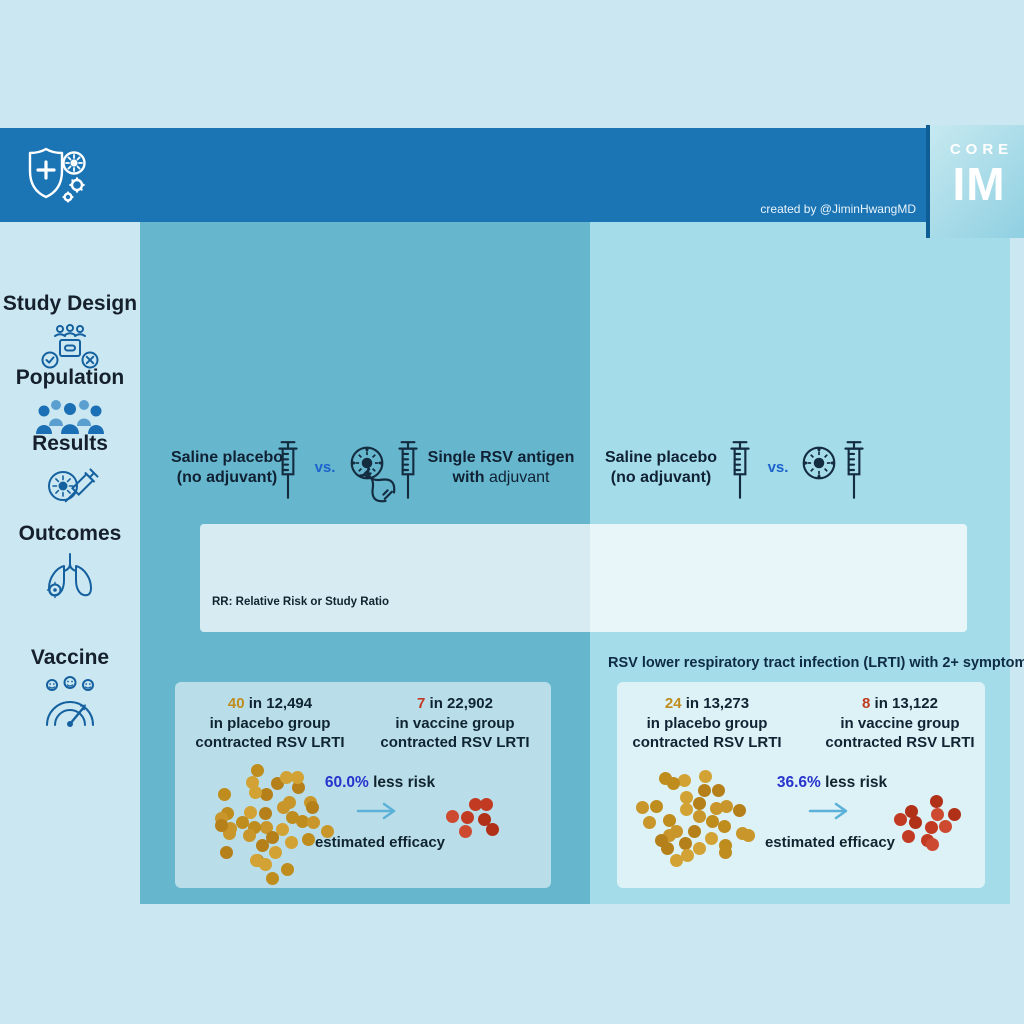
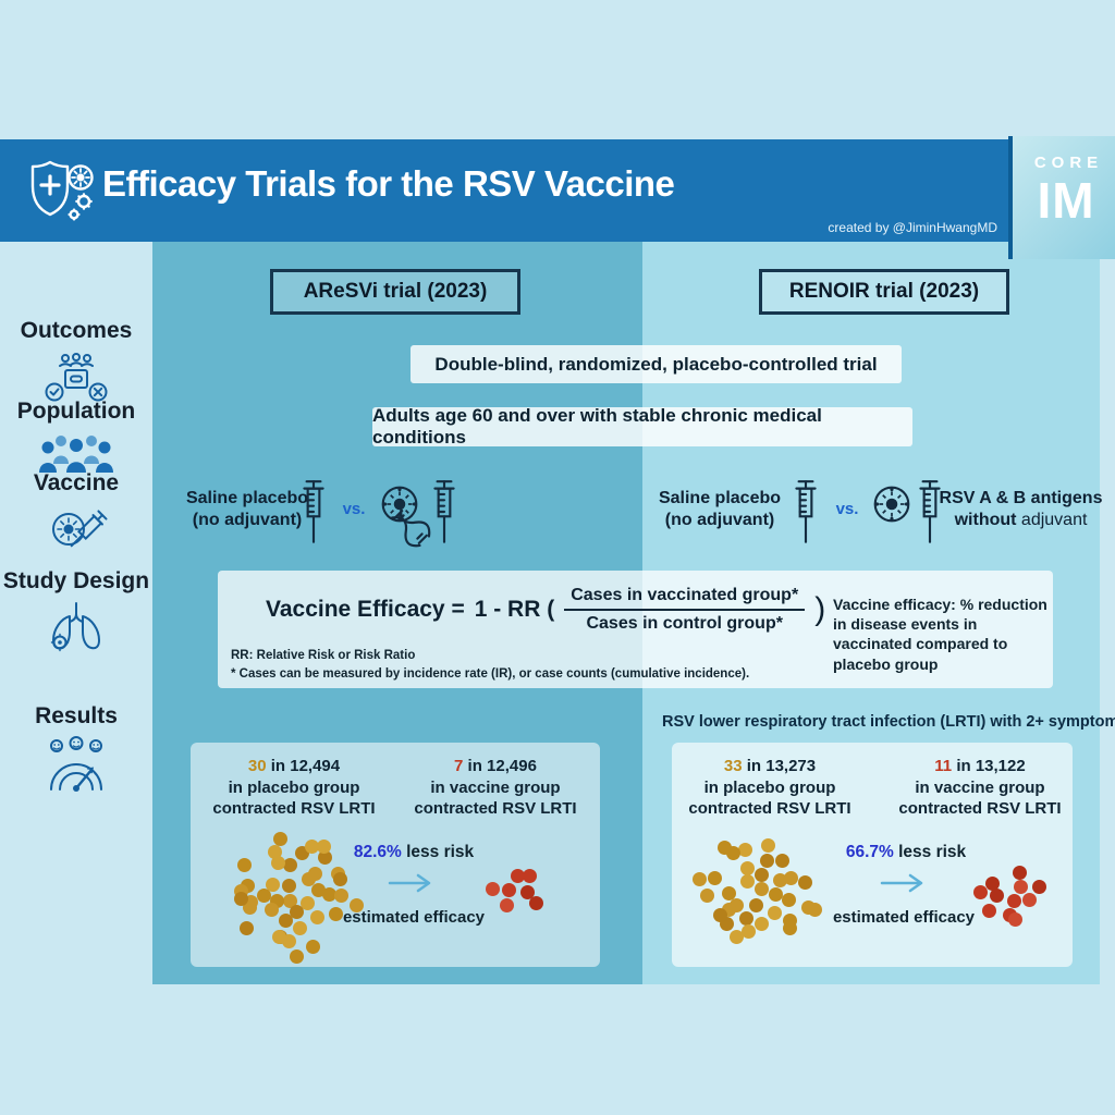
+ Efficacy Trials for the RSV Vaccine
  created by @JiminHwangMD
  CORE
  IM
- Study Design
+ Outcomes
  Population
- Results
+ Vaccine
- Outcomes
+ Study Design
- Vaccine
+ Results
+ AReSVi trial (2023)
+ RENOIR trial (2023)
+ Double-blind, randomized, placebo-controlled trial
+ Adults age 60 and over with stable chronic medical conditions
  Saline placebo
  (no adjuvant)
  vs.
- Single RSV antigen
- with adjuvant
  Saline placebo
  (no adjuvant)
  vs.
+ RSV A & B antigens
+ without adjuvant
+ Vaccine Efficacy =
+ 1 - RR (
+ Cases in vaccinated group*
+ Cases in control group*
+ )
- RR: Relative Risk or Study Ratio
+ RR: Relative Risk or Risk Ratio
+ * Cases can be measured by incidence rate (IR), or case counts (cumulative incidence).
+ Vaccine efficacy: % reduction in disease events in vaccinated compared to placebo group
  RSV lower respiratory tract infection (LRTI) with 2+ symptom
- 40 in 12,494
+ 30 in 12,494
  in placebo group
  contracted RSV LRTI
- 7 in 22,902
+ 7 in 12,496
  in vaccine group
  contracted RSV LRTI
- 60.0% less risk
+ 82.6% less risk
  estimated efficacy
- 24 in 13,273
+ 33 in 13,273
  in placebo group
  contracted RSV LRTI
- 8 in 13,122
+ 11 in 13,122
  in vaccine group
  contracted RSV LRTI
- 36.6% less risk
+ 66.7% less risk
  estimated efficacy
